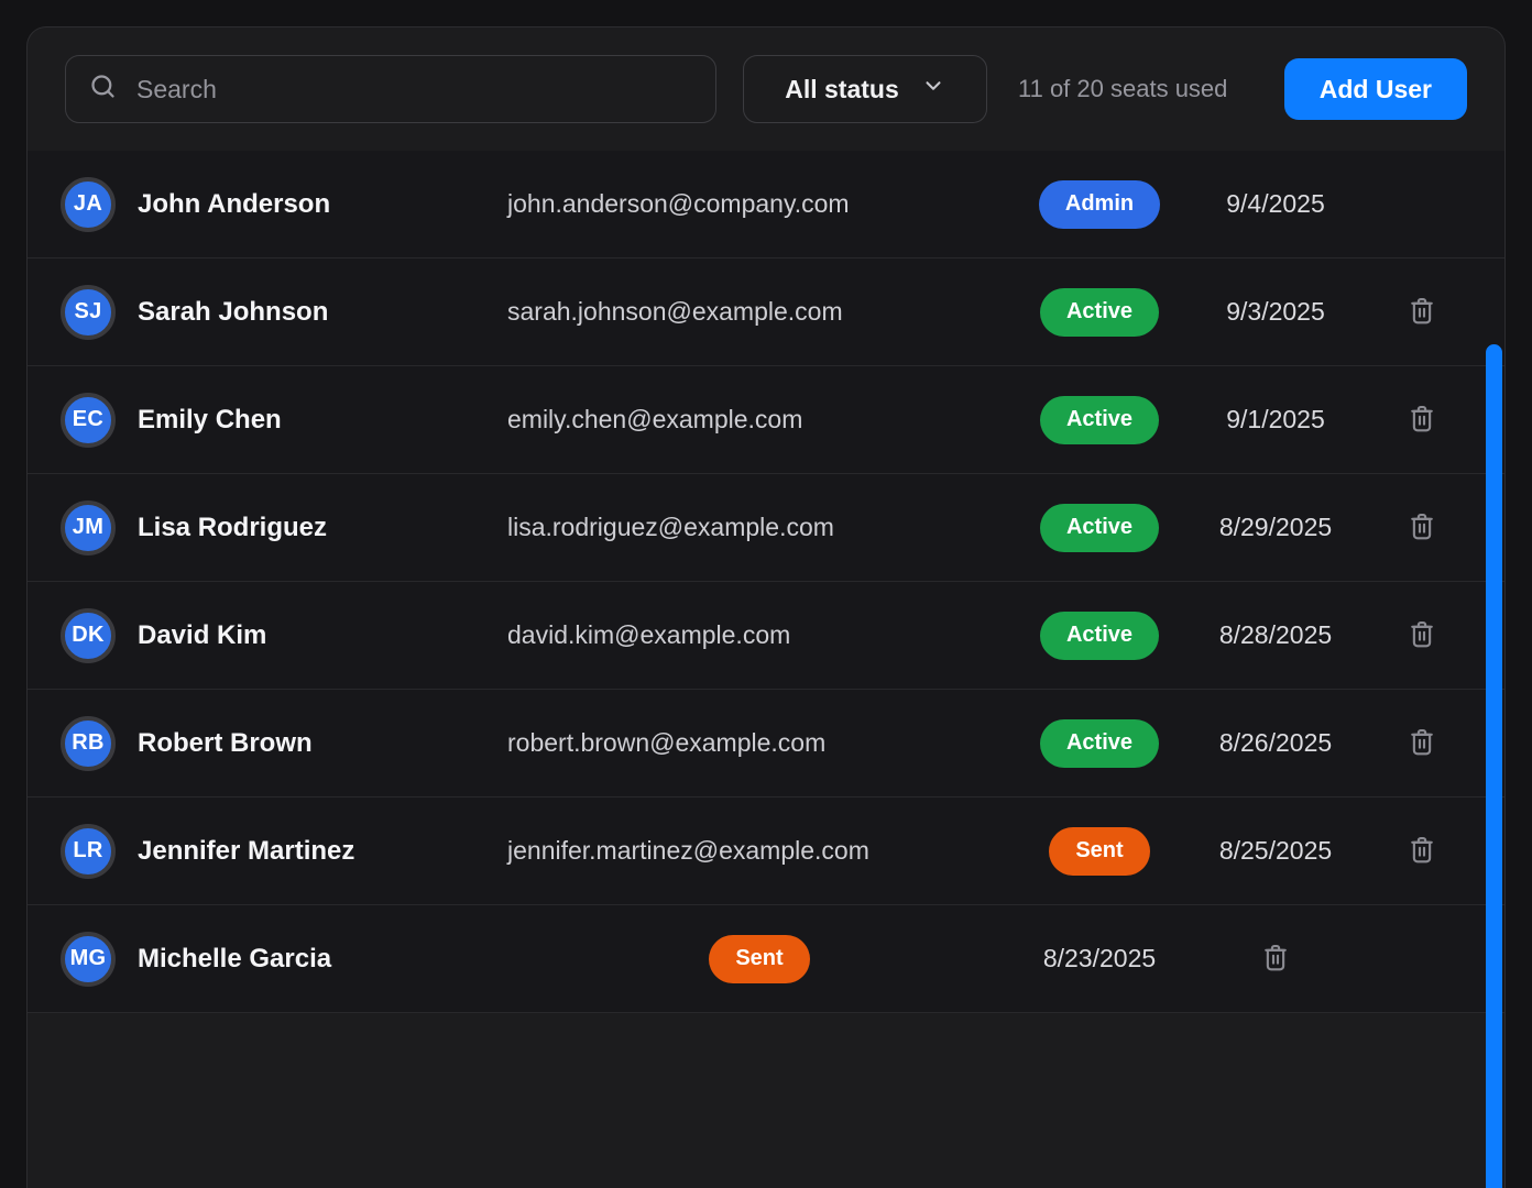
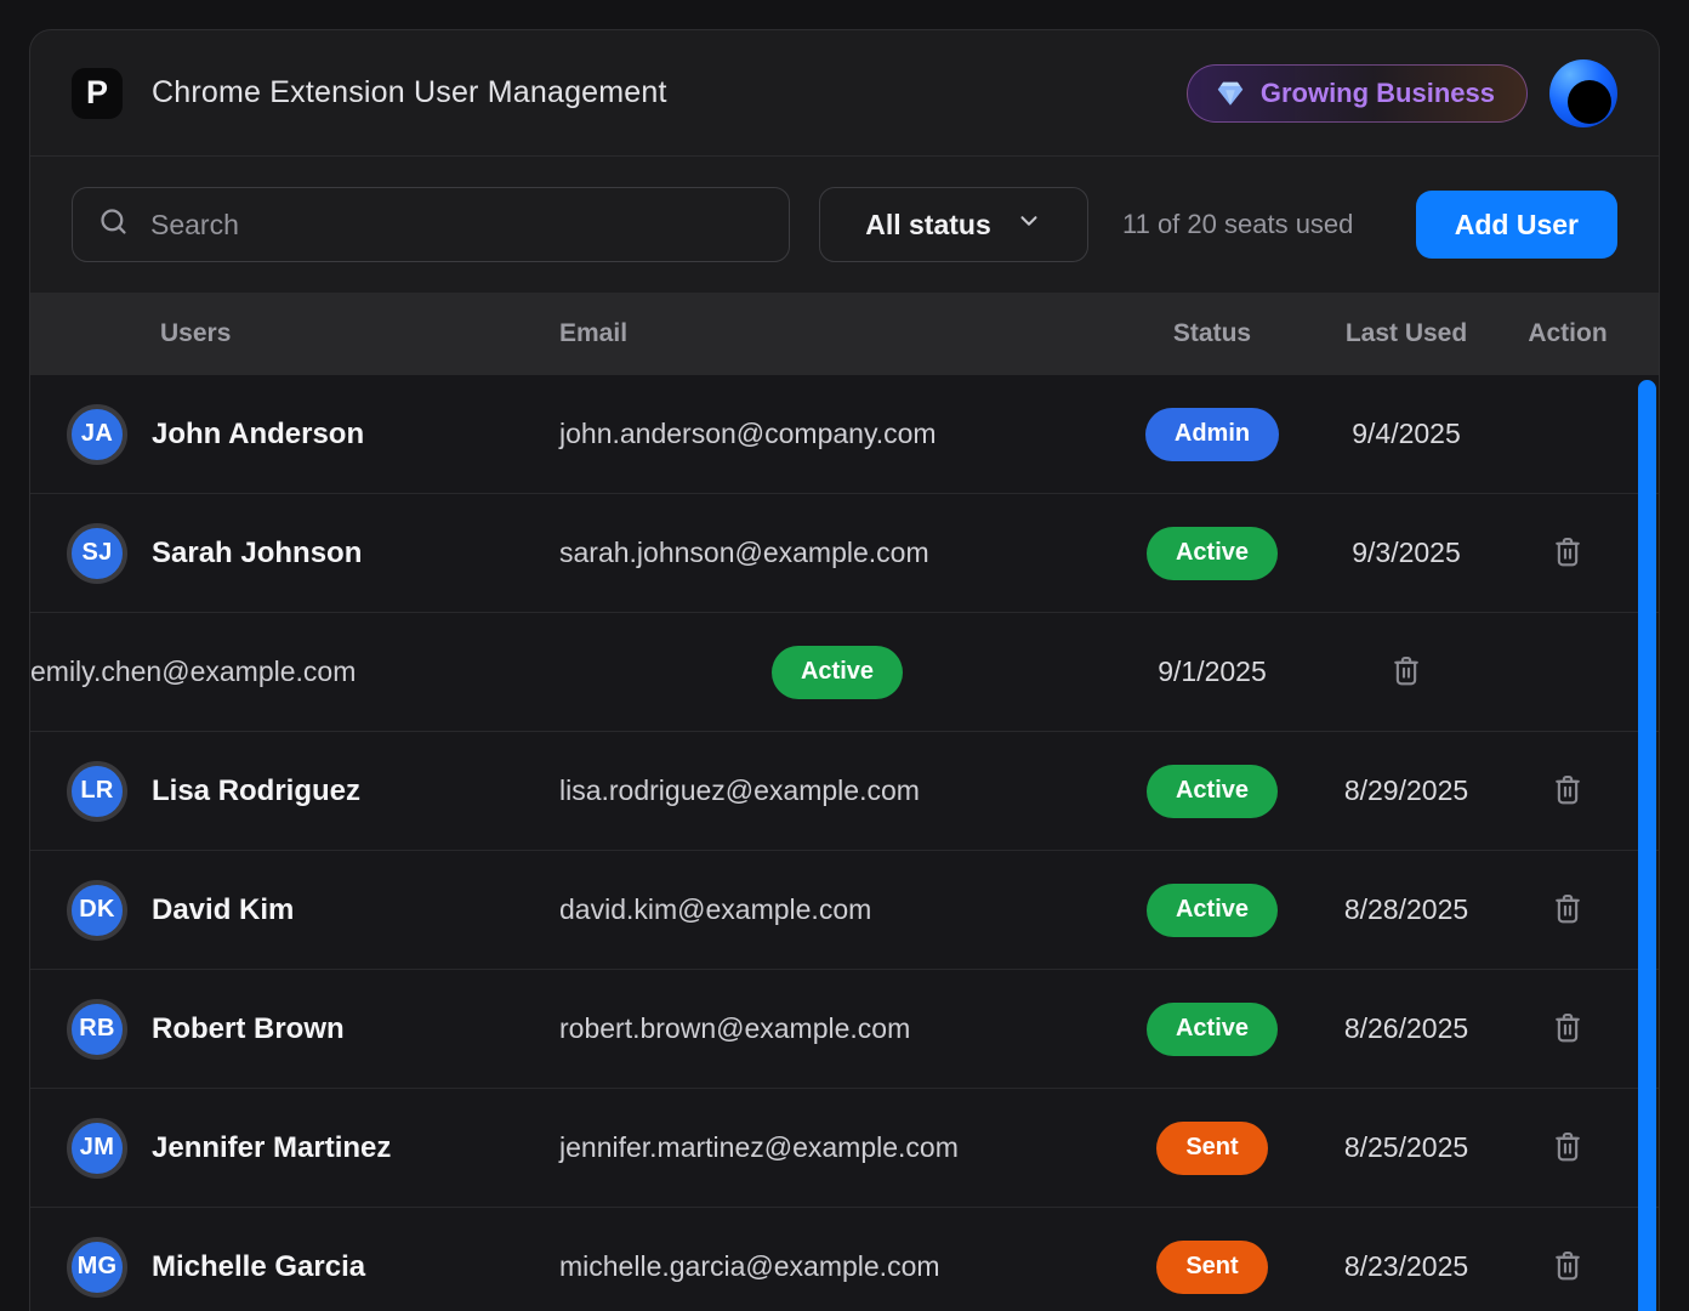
+ P
+ Chrome Extension User Management
+ Growing Business
  Search
  All status
  11 of 20 seats used
  Add User
+ Users
+ Email
+ Status
+ Last Used
+ Action
  JA
  John Anderson
  john.anderson@company.com
  Admin
  9/4/2025
  SJ
  Sarah Johnson
  sarah.johnson@example.com
  Active
  9/3/2025
- EC
- Emily Chen
  emily.chen@example.com
  Active
  9/1/2025
- JM
+ LR
  Lisa Rodriguez
  lisa.rodriguez@example.com
  Active
  8/29/2025
  DK
  David Kim
  david.kim@example.com
  Active
  8/28/2025
  RB
  Robert Brown
  robert.brown@example.com
  Active
  8/26/2025
- LR
+ JM
  Jennifer Martinez
  jennifer.martinez@example.com
  Sent
  8/25/2025
  MG
  Michelle Garcia
+ michelle.garcia@example.com
  Sent
  8/23/2025
